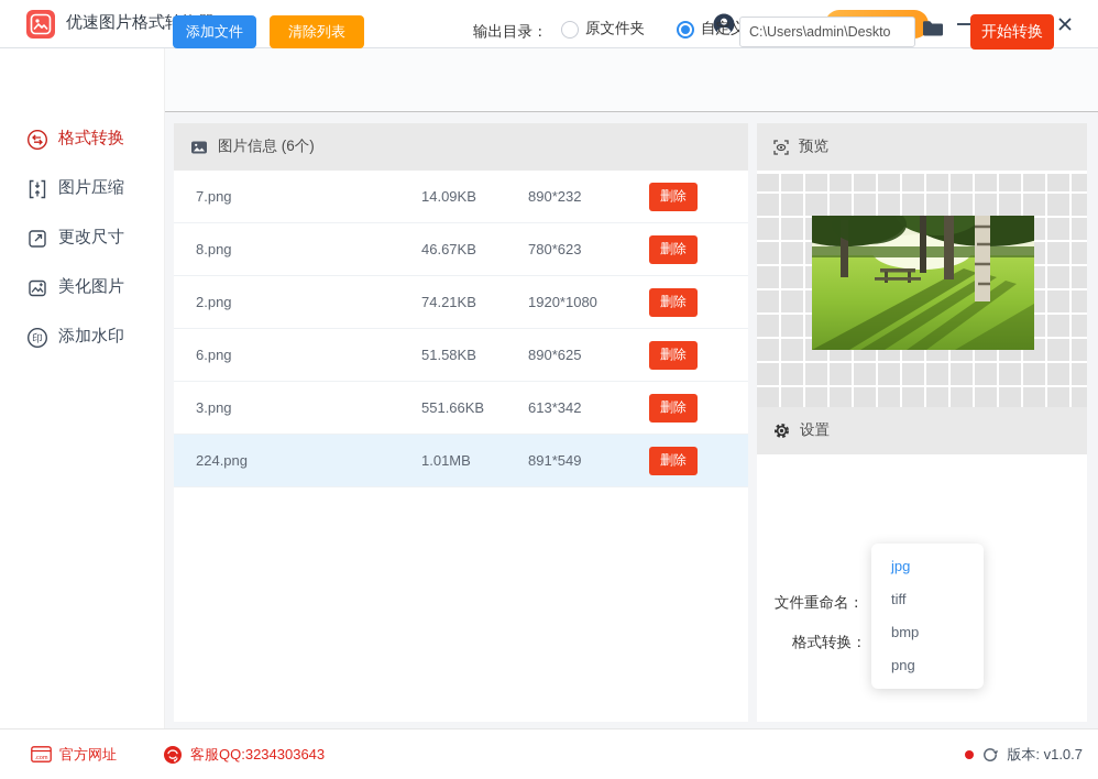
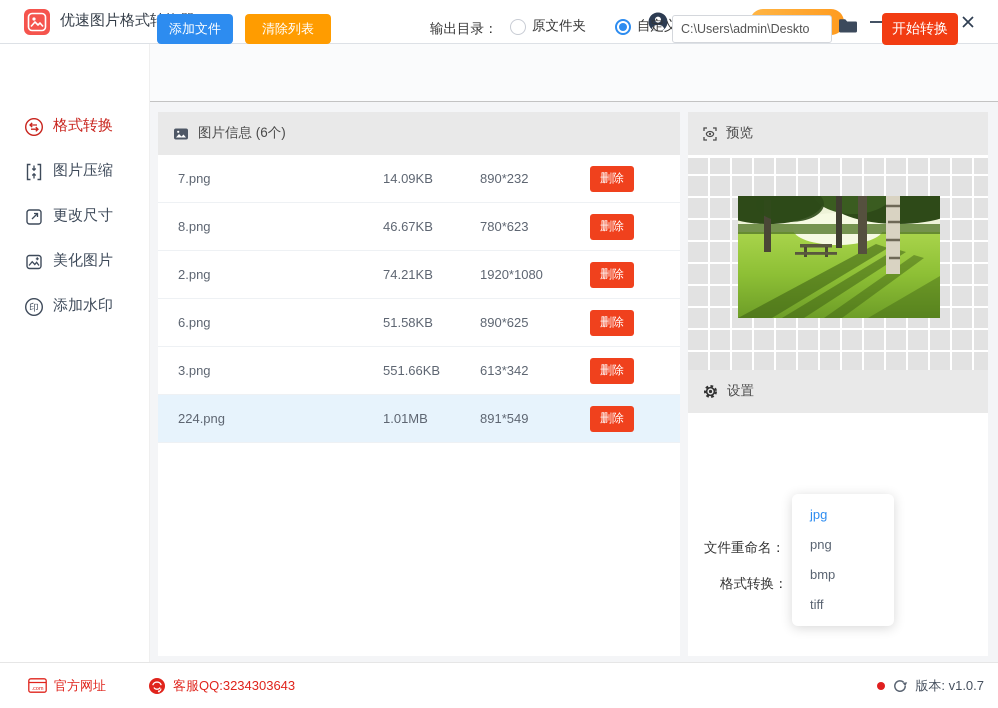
  格式转换
  图片压缩
  更改尺寸
  美化图片
  印
  添加水印
  添加文件
  清除列表
  输出目录：
  原文件夹
  自定义
  C:\Users\admin\Deskto
  开始转换
  图片信息 (6个)
  7.png
  14.09KB
  890*232
  删除
  8.png
  46.67KB
  780*623
  删除
  2.png
  74.21KB
  1920*1080
  删除
  6.png
  51.58KB
  890*625
  删除
  3.png
  551.66KB
  613*342
  删除
  224.png
  1.01MB
  891*549
  删除
  预览
  设置
  文件重命名：
  格式转换：
  jpg
- tiff
+ png
  bmp
- png
+ tiff
  官方网址
  客服QQ:3234303643
  版本: v1.0.7
